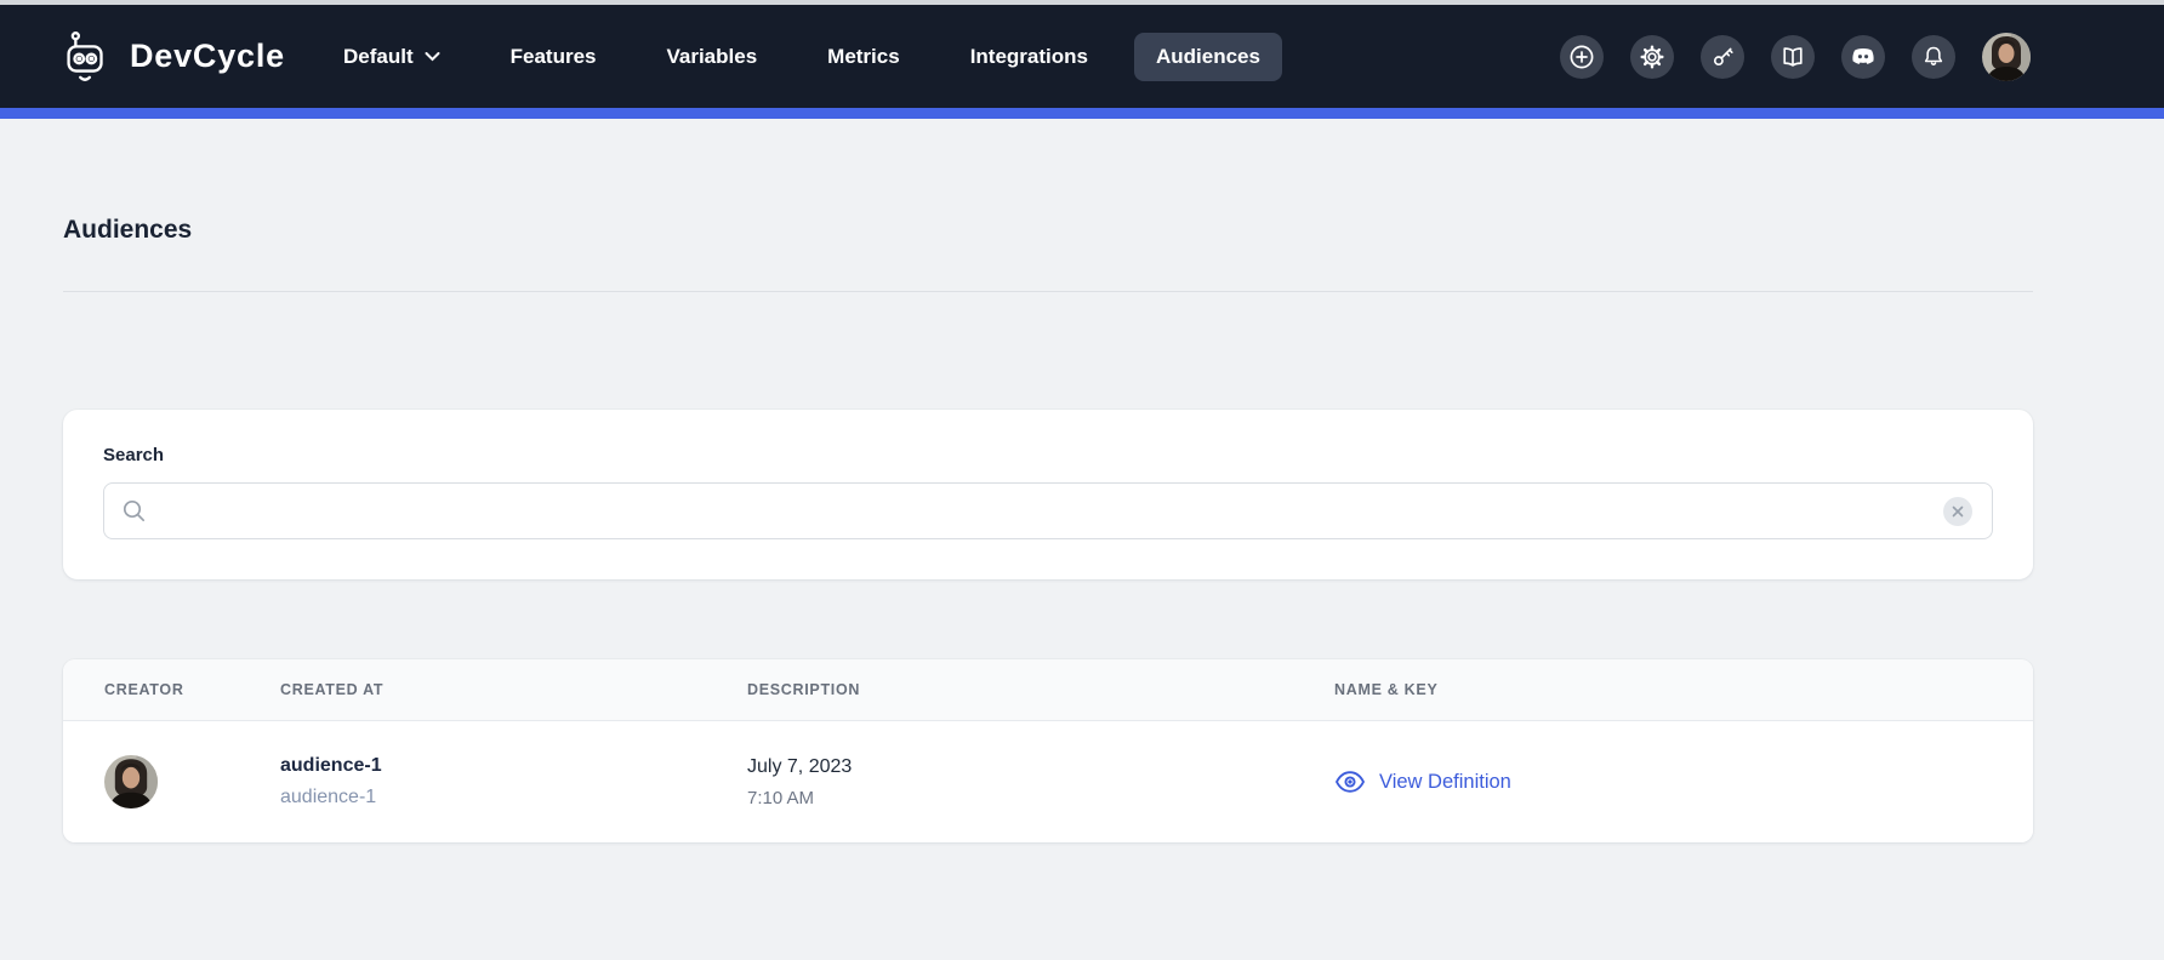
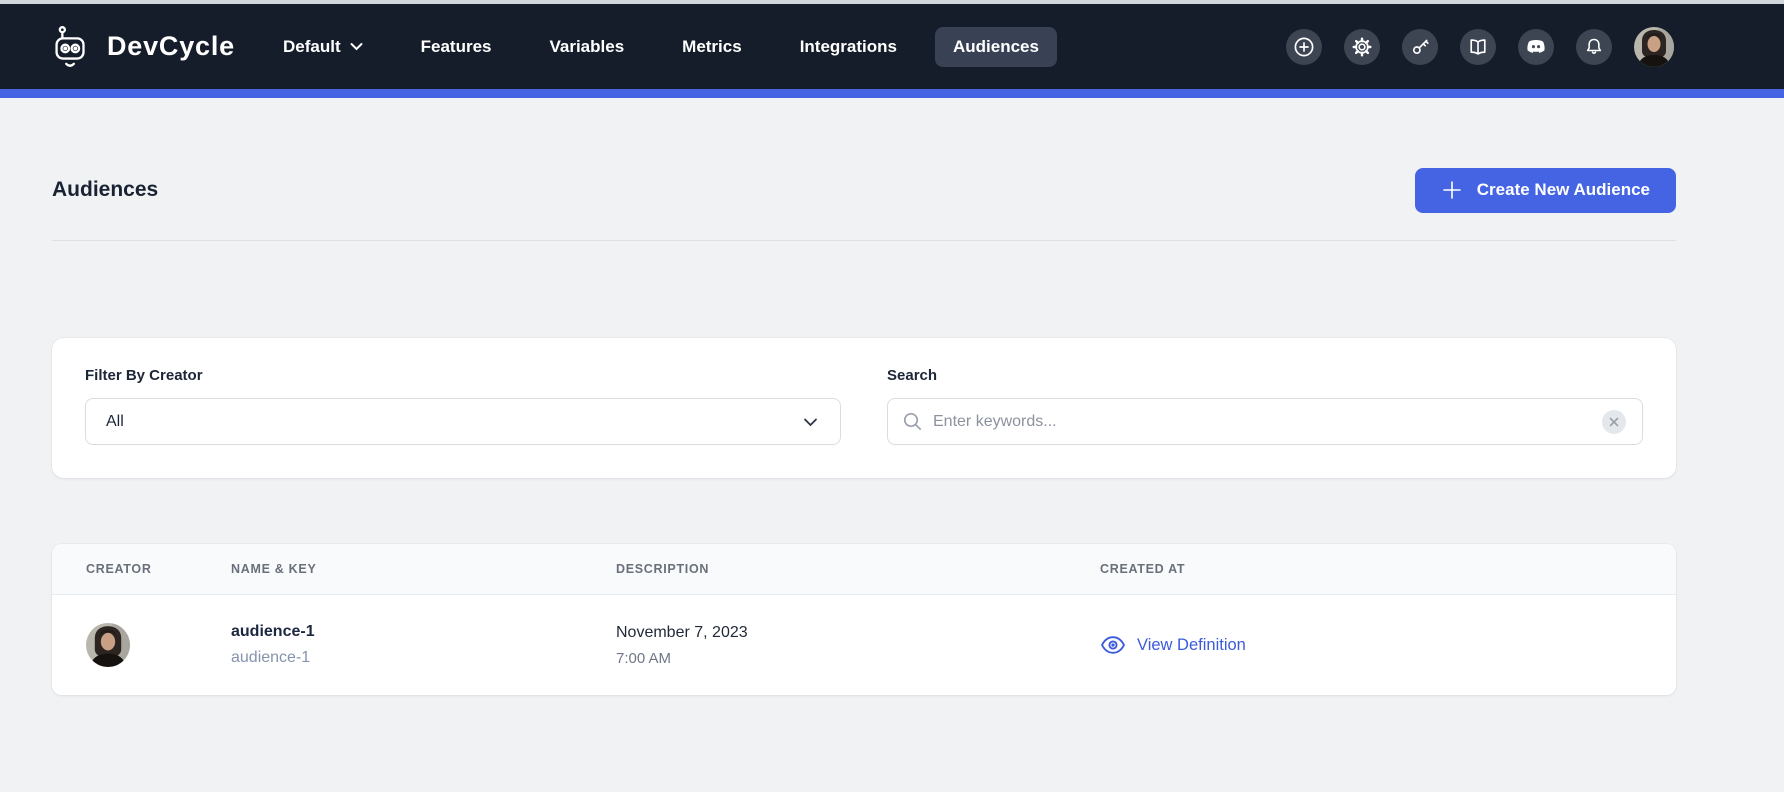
  DevCycle
  Default
  Features
  Variables
  Metrics
  Integrations
  Audiences
  Audiences
+ Create New Audience
+ Filter By Creator
+ All
  Search
+ Enter keywords...
  CREATOR
- CREATED AT
+ NAME & KEY
  DESCRIPTION
- NAME & KEY
+ CREATED AT
  audience-1
  audience-1
- July 7, 2023
+ November 7, 2023
- 7:10 AM
+ 7:00 AM
  View Definition
